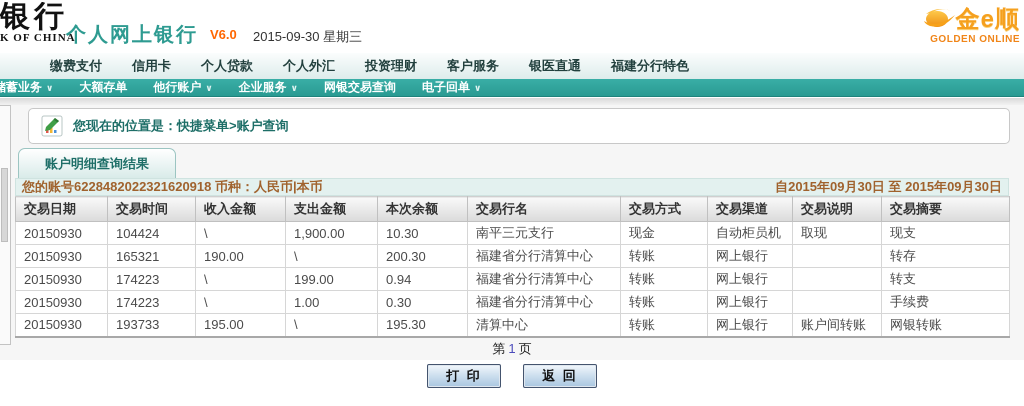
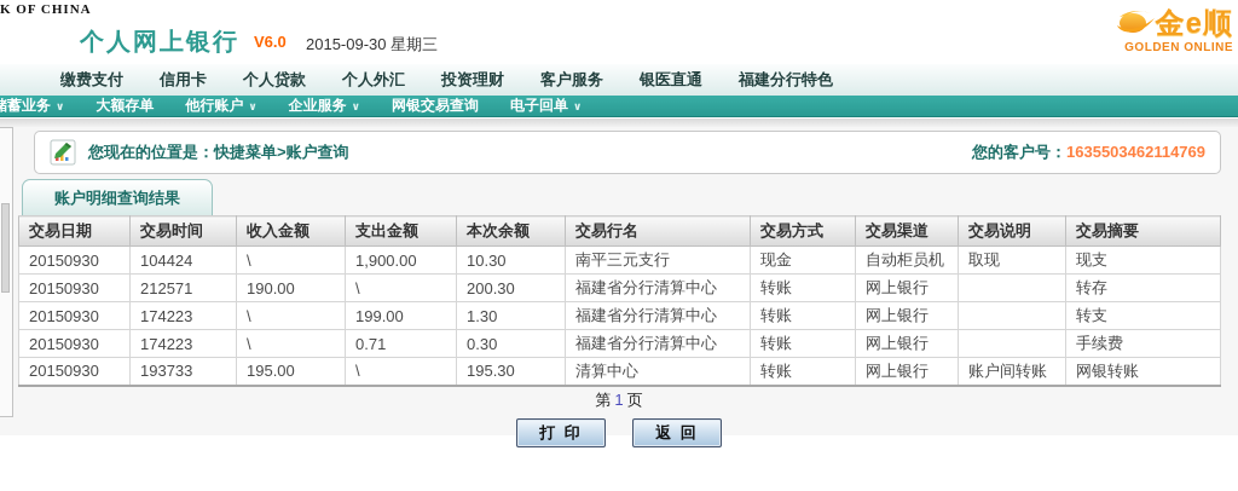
- 银行
  K OF CHINA
  个人网上银行
  V6.0
  2015-09-30 星期三
  金e顺
  GOLDEN ONLINE
  缴费支付
  信用卡
  个人贷款
  个人外汇
  投资理财
  客户服务
  银医直通
  福建分行特色
  储蓄业务 ∨
  大额存单
  他行账户 ∨
  企业服务 ∨
  网银交易查询
  电子回单 ∨
  您现在的位置是：快捷菜单>账户查询
+ 您的客户号：1635503462114769
  账户明细查询结果
- 您的账号6228482022321620918 币种：人民币|本币
- 自2015年09月30日 至 2015年09月30日
  交易日期	交易时间	收入金额	支出金额	本次余额	交易行名	交易方式	交易渠道	交易说明	交易摘要
  20150930	104424	\	1,900.00	10.30	南平三元支行	现金	自动柜员机	取现	现支
- 20150930	165321	190.00	\	200.30	福建省分行清算中心	转账	网上银行		转存
+ 20150930	212571	190.00	\	200.30	福建省分行清算中心	转账	网上银行		转存
- 20150930	174223	\	199.00	0.94	福建省分行清算中心	转账	网上银行		转支
+ 20150930	174223	\	199.00	1.30	福建省分行清算中心	转账	网上银行		转支
- 20150930	174223	\	1.00	0.30	福建省分行清算中心	转账	网上银行		手续费
+ 20150930	174223	\	0.71	0.30	福建省分行清算中心	转账	网上银行		手续费
  20150930	193733	195.00	\	195.30	清算中心	转账	网上银行	账户间转账	网银转账
  第 1 页
  打 印
  返 回
